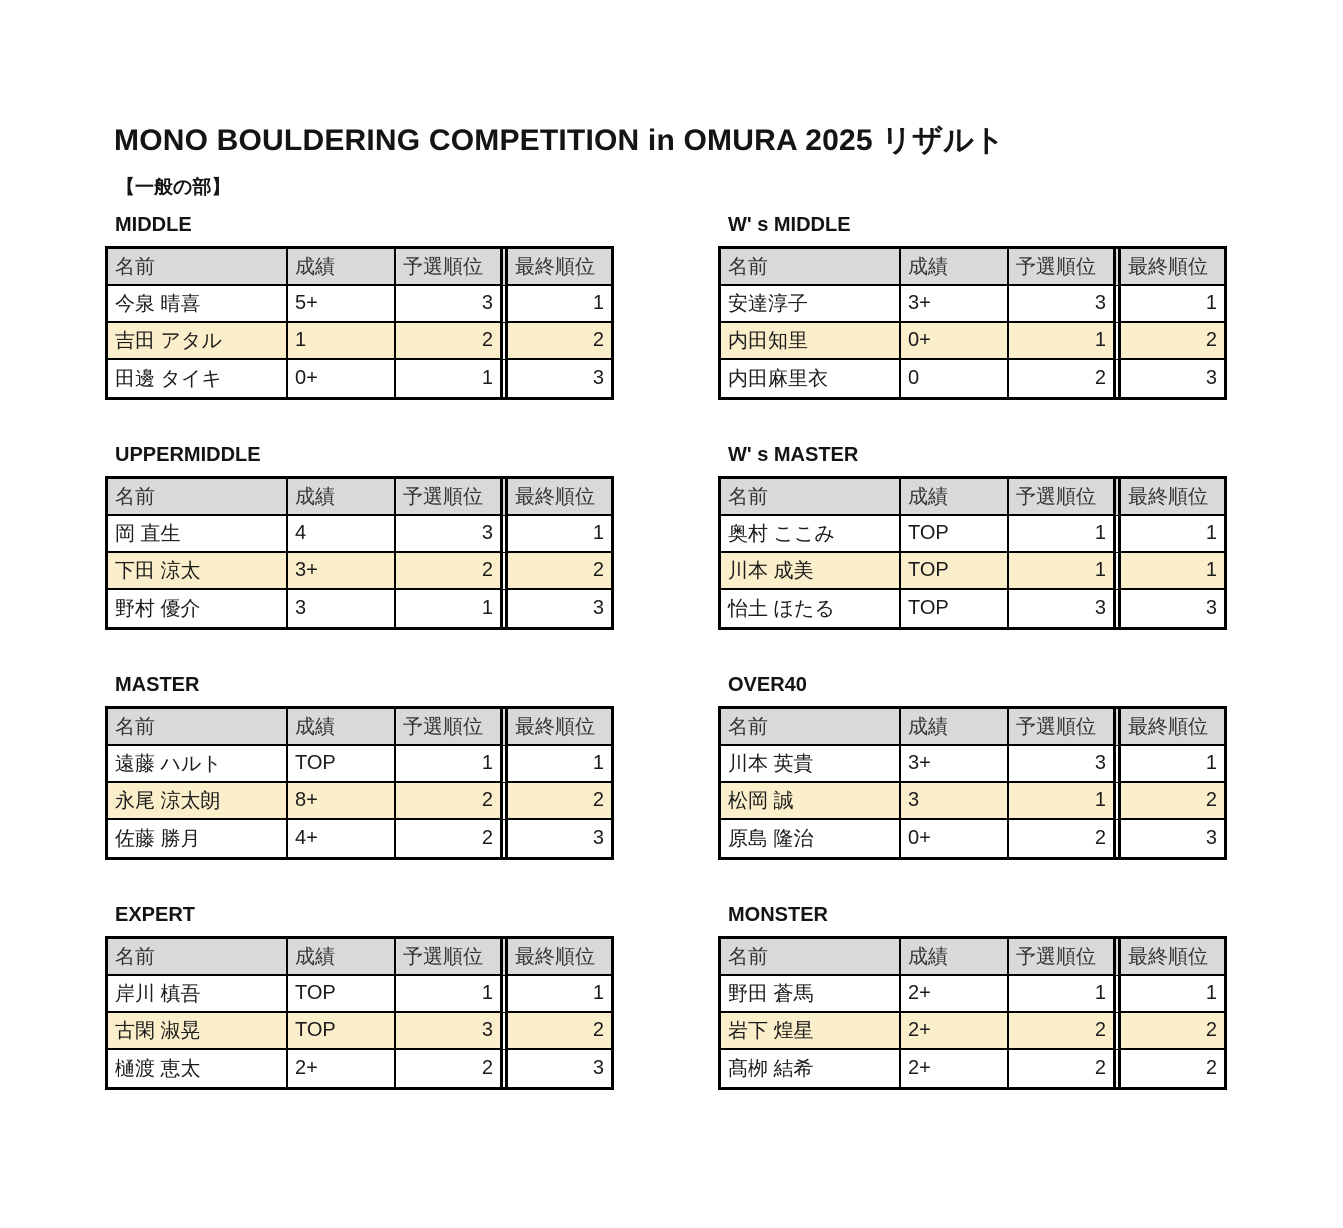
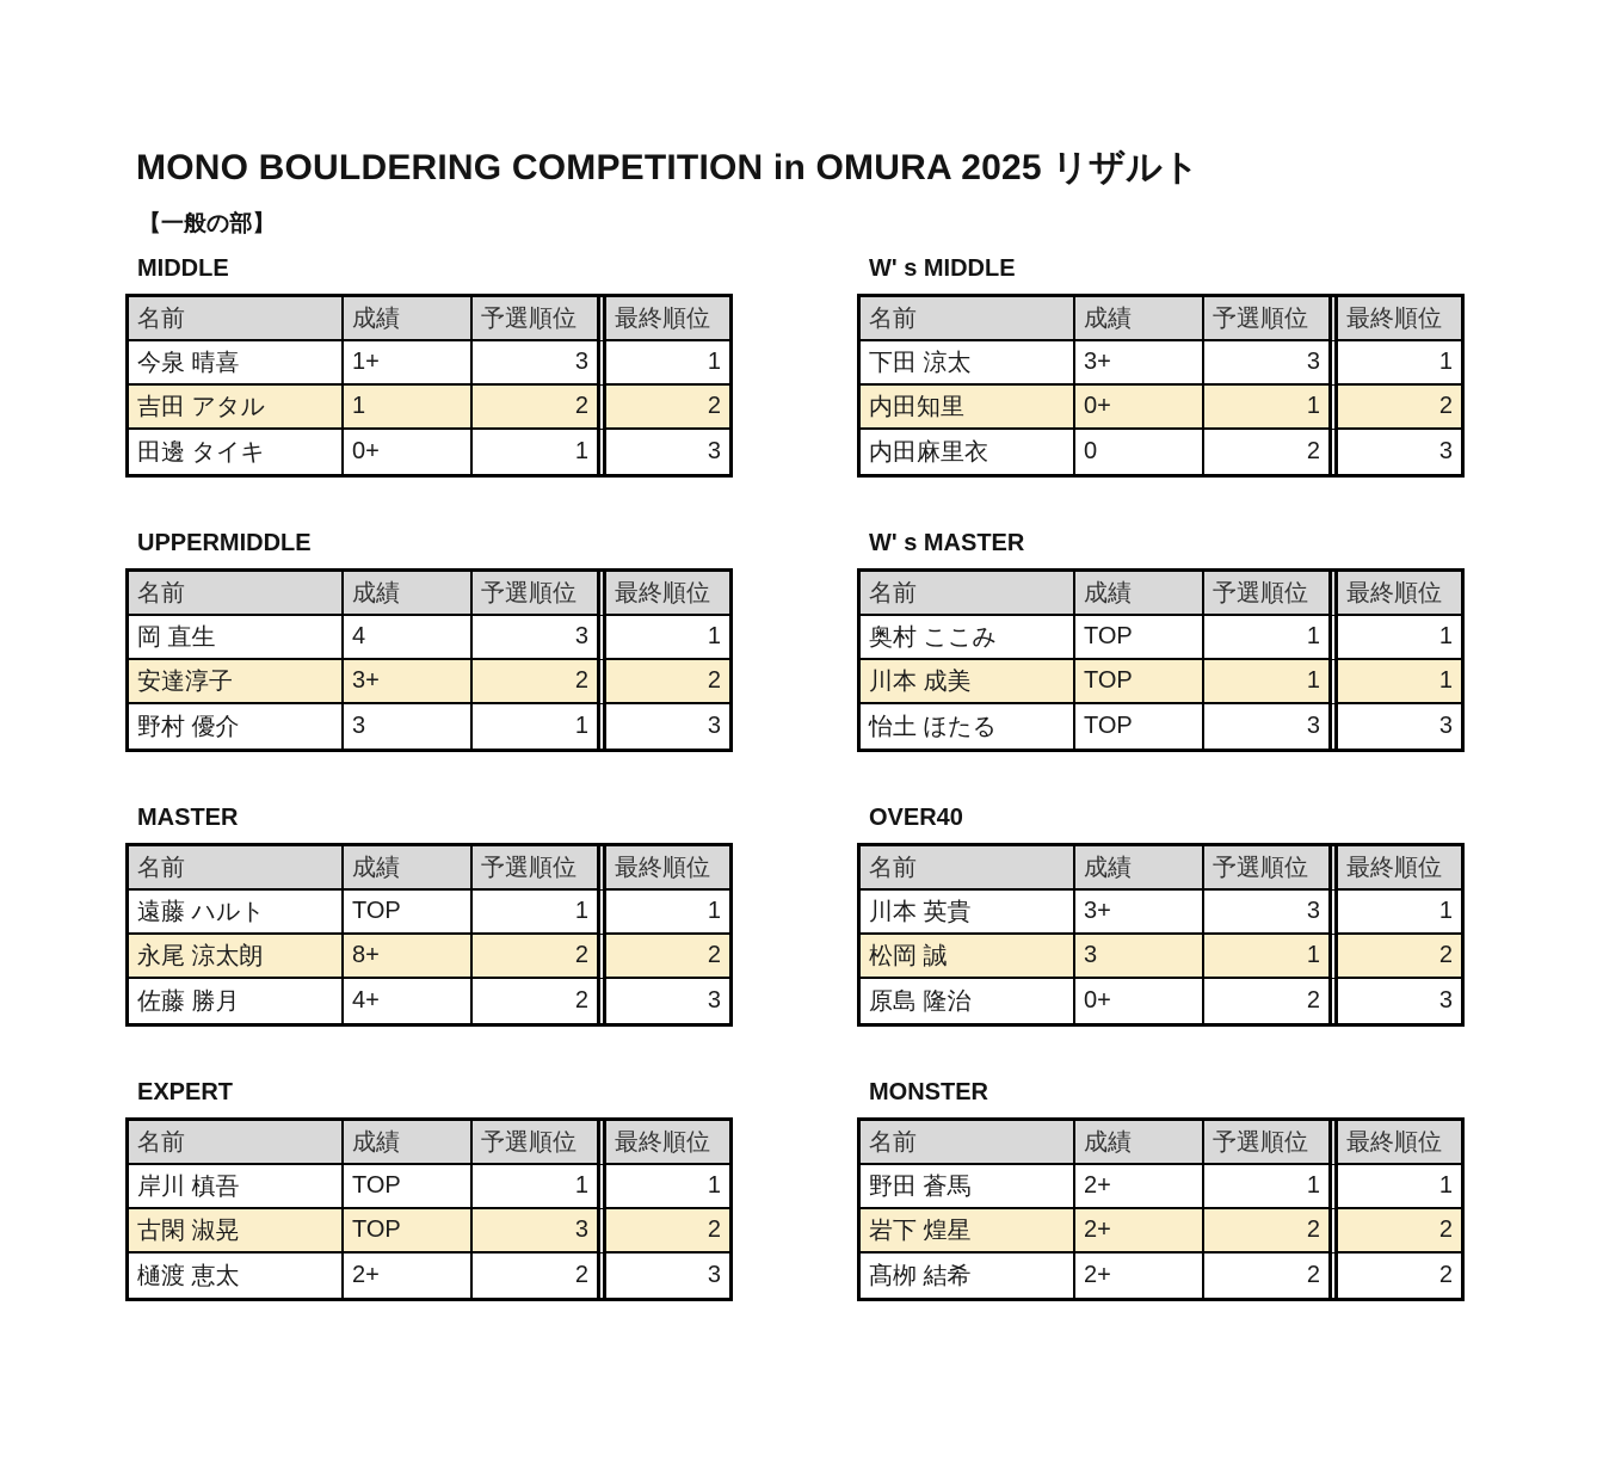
  MONO BOULDERING COMPETITION in OMURA 2025 リザルト
  【一般の部】
  MIDDLE
  名前	成績	予選順位	最終順位
- 今泉 晴喜	5+	3	1
+ 今泉 晴喜	1+	3	1
  吉田 アタル	1	2	2
  田邊 タイキ	0+	1	3
  W' s MIDDLE
  名前	成績	予選順位	最終順位
- 安達淳子	3+	3	1
+ 下田 涼太	3+	3	1
  内田知里	0+	1	2
  内田麻里衣	0	2	3
  UPPERMIDDLE
  名前	成績	予選順位	最終順位
  岡 直生	4	3	1
- 下田 涼太	3+	2	2
+ 安達淳子	3+	2	2
  野村 優介	3	1	3
  W' s MASTER
  名前	成績	予選順位	最終順位
  奥村 ここみ	TOP	1	1
  川本 成美	TOP	1	1
  怡土 ほたる	TOP	3	3
  MASTER
  名前	成績	予選順位	最終順位
  遠藤 ハルト	TOP	1	1
  永尾 涼太朗	8+	2	2
  佐藤 勝月	4+	2	3
  OVER40
  名前	成績	予選順位	最終順位
  川本 英貴	3+	3	1
  松岡 誠	3	1	2
  原島 隆治	0+	2	3
  EXPERT
  名前	成績	予選順位	最終順位
  岸川 槙吾	TOP	1	1
  古閑 淑晃	TOP	3	2
  樋渡 恵太	2+	2	3
  MONSTER
  名前	成績	予選順位	最終順位
  野田 蒼馬	2+	1	1
  岩下 煌星	2+	2	2
  髙栁 結希	2+	2	2
